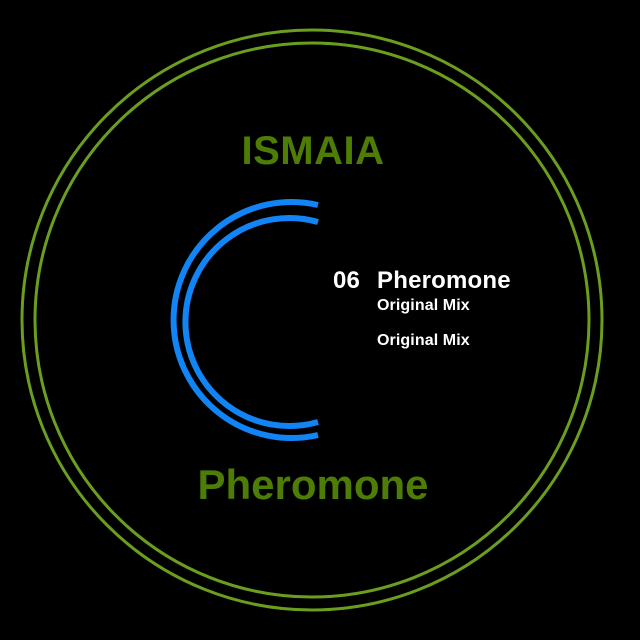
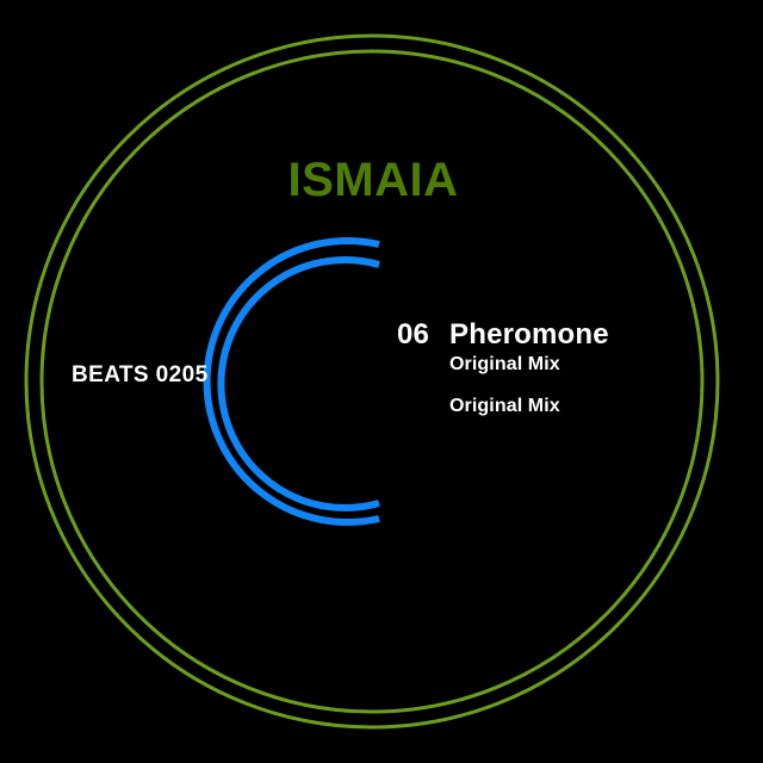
  ISMAIA
+ BEATS 0205
  06 Pheromone
  Original Mix
  Original Mix
- Pheromone
